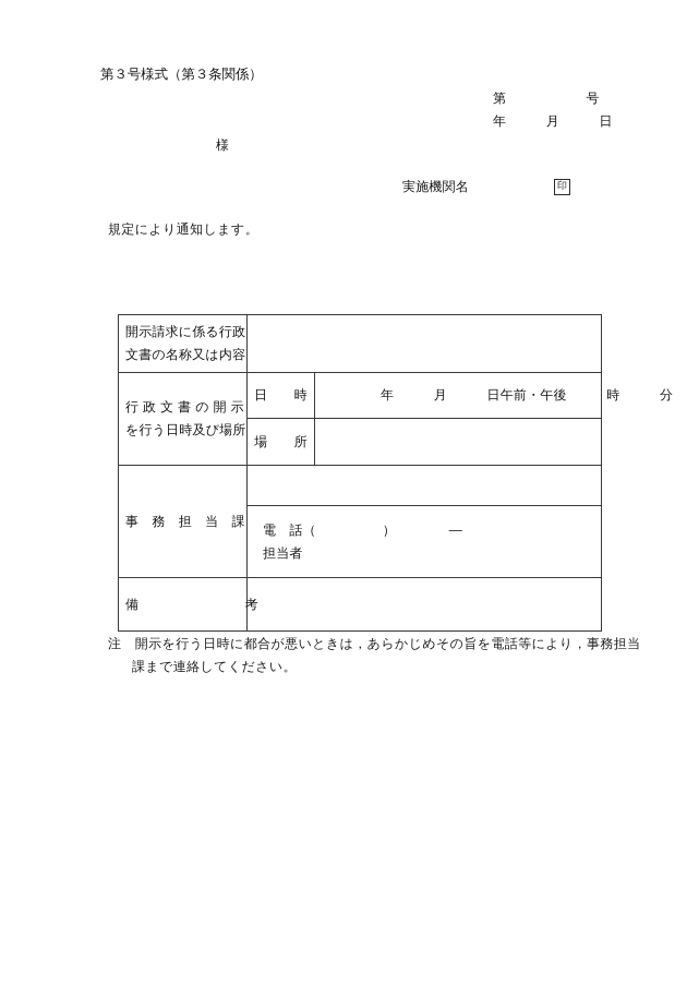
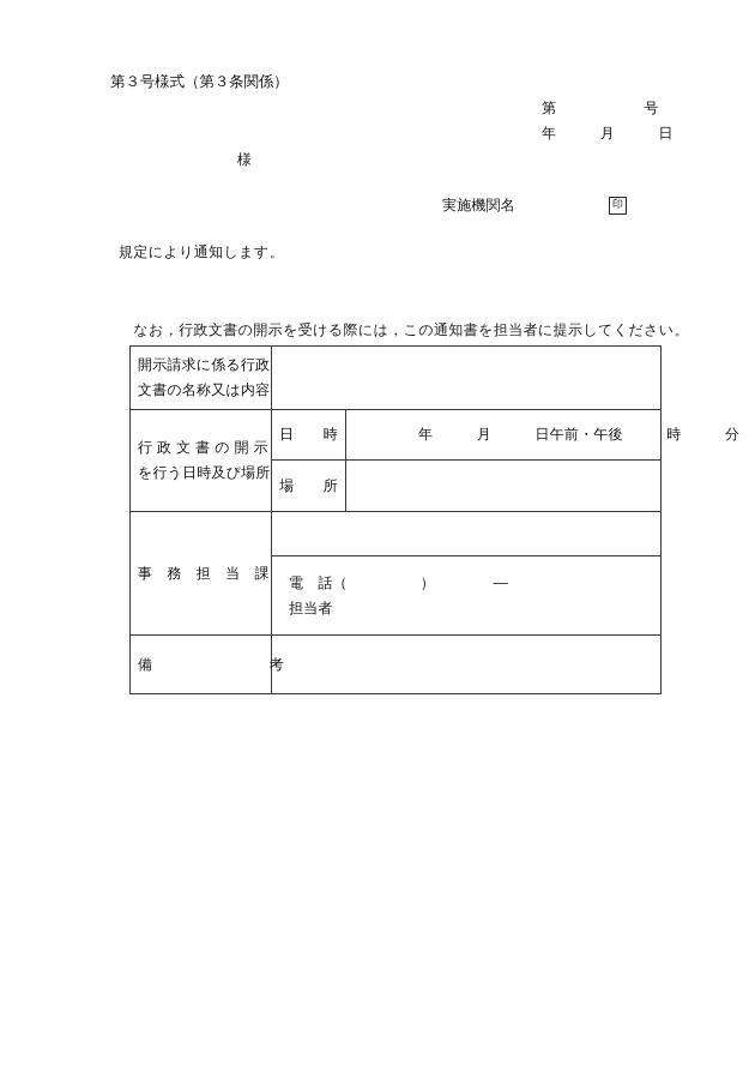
  第３号様式（第３条関係）
  第 号
  年 月 日
  様
  実施機関名
  印
  規定により通知します。
+ なお，行政文書の開示を受ける際には，この通知書を担当者に提示してください。
  開示請求に係る行政 文書の名称又は内容
  行 政 文 書 の 開 示 を行う日時及び場所	日 時	年 月 日午前・午後 時 分
  場 所
  事 務 担 当 課
  電 話（ ） ― 担当者
  備 考
- 注 開示を行う日時に都合が悪いときは，あらかじめその旨を電話等により，事務担当
- 課まで連絡してください。
